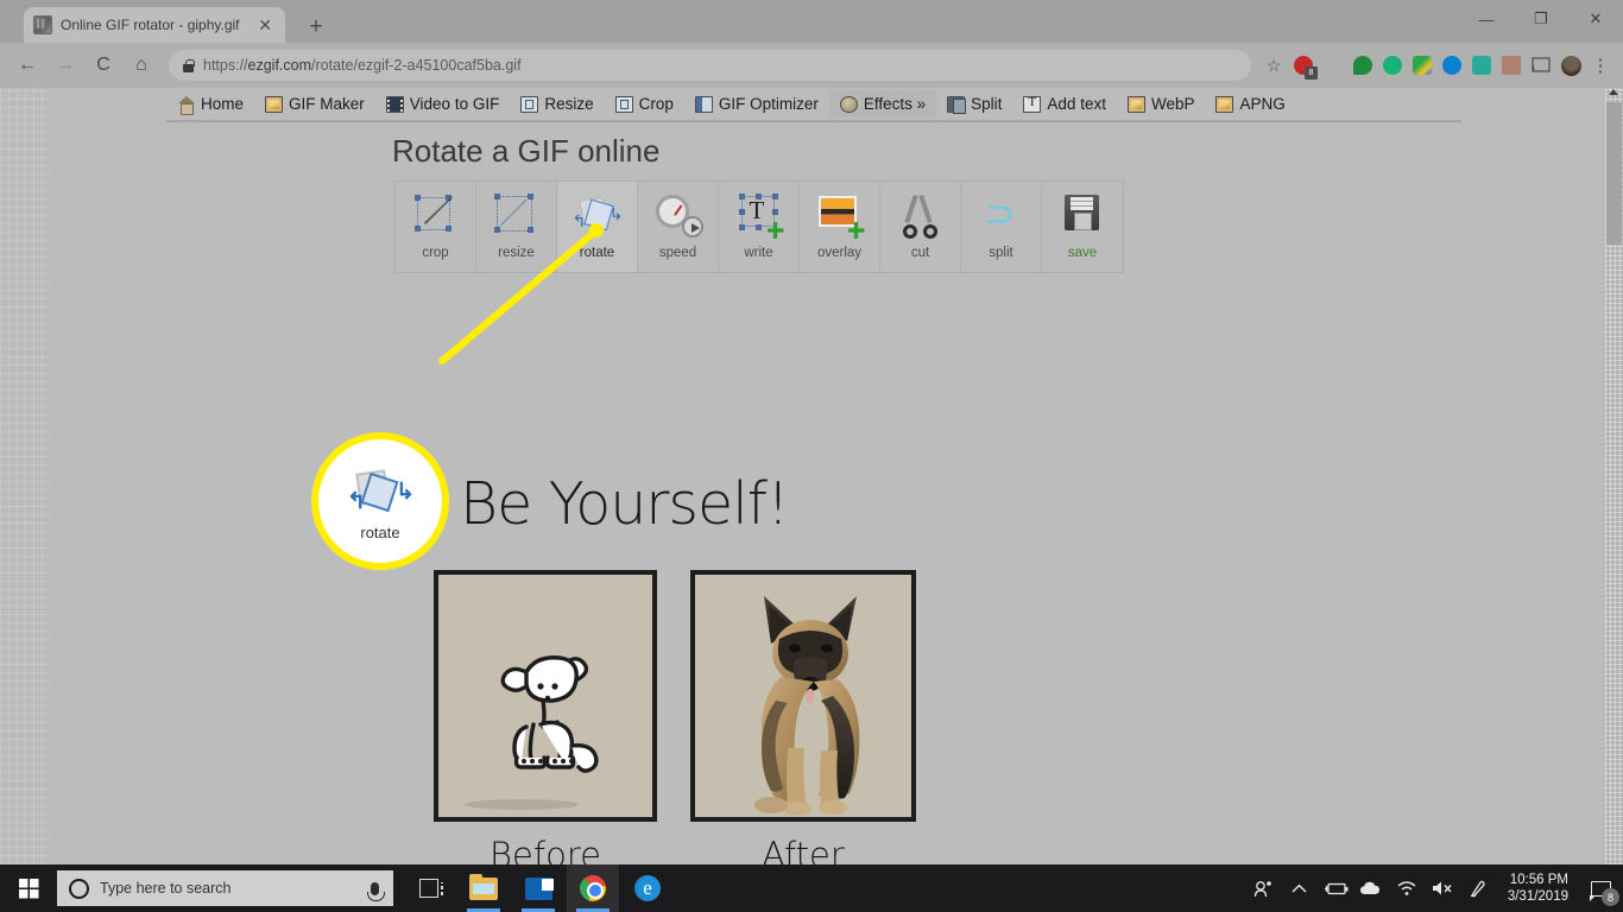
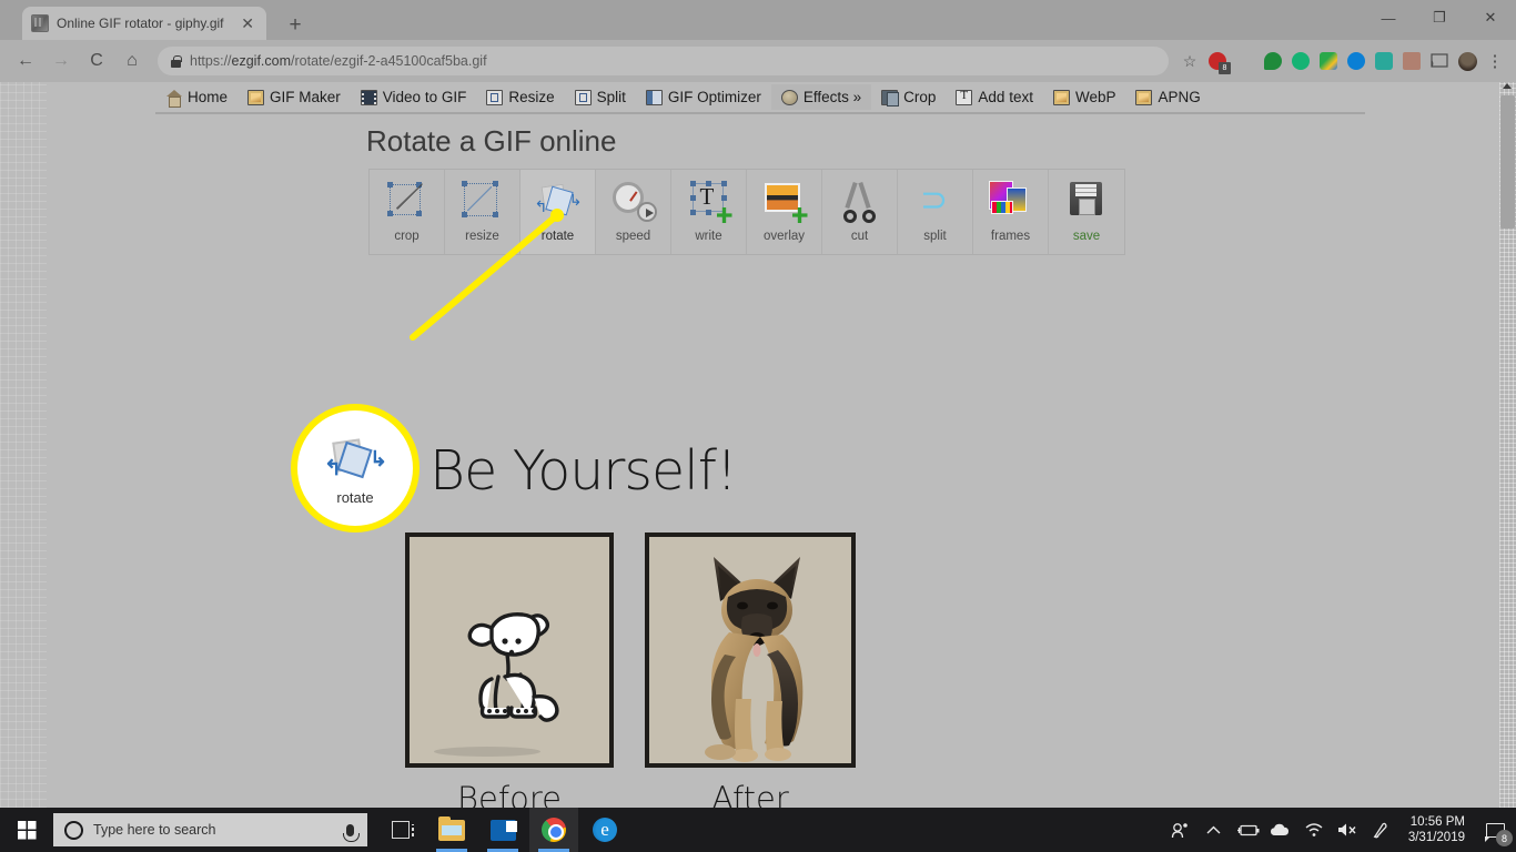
  Online GIF rotator - giphy.gif
  ✕
  +
  —
  ❐
  ✕
  ←
  →
  C
  ⌂
  https://ezgif.com/rotate/ezgif-2-a45100caf5ba.gif
  ☆
  ⋮
  Home
  GIF Maker
  Video to GIF
  Resize
- Crop
+ Split
  GIF Optimizer
  Effects »
- Split
+ Crop
  Add text
  WebP
  APNG
  Rotate a GIF online
  crop
  resize
  ↰
  ↳
  rotate
  speed
  T
  write
  overlay
  cut
  split
+ frames
  save
  ↰
  ↳
  rotate
  Be Yourself!
  Before
  After
  Type here to search
  e
  10:56 PM
  3/31/2019
  8
